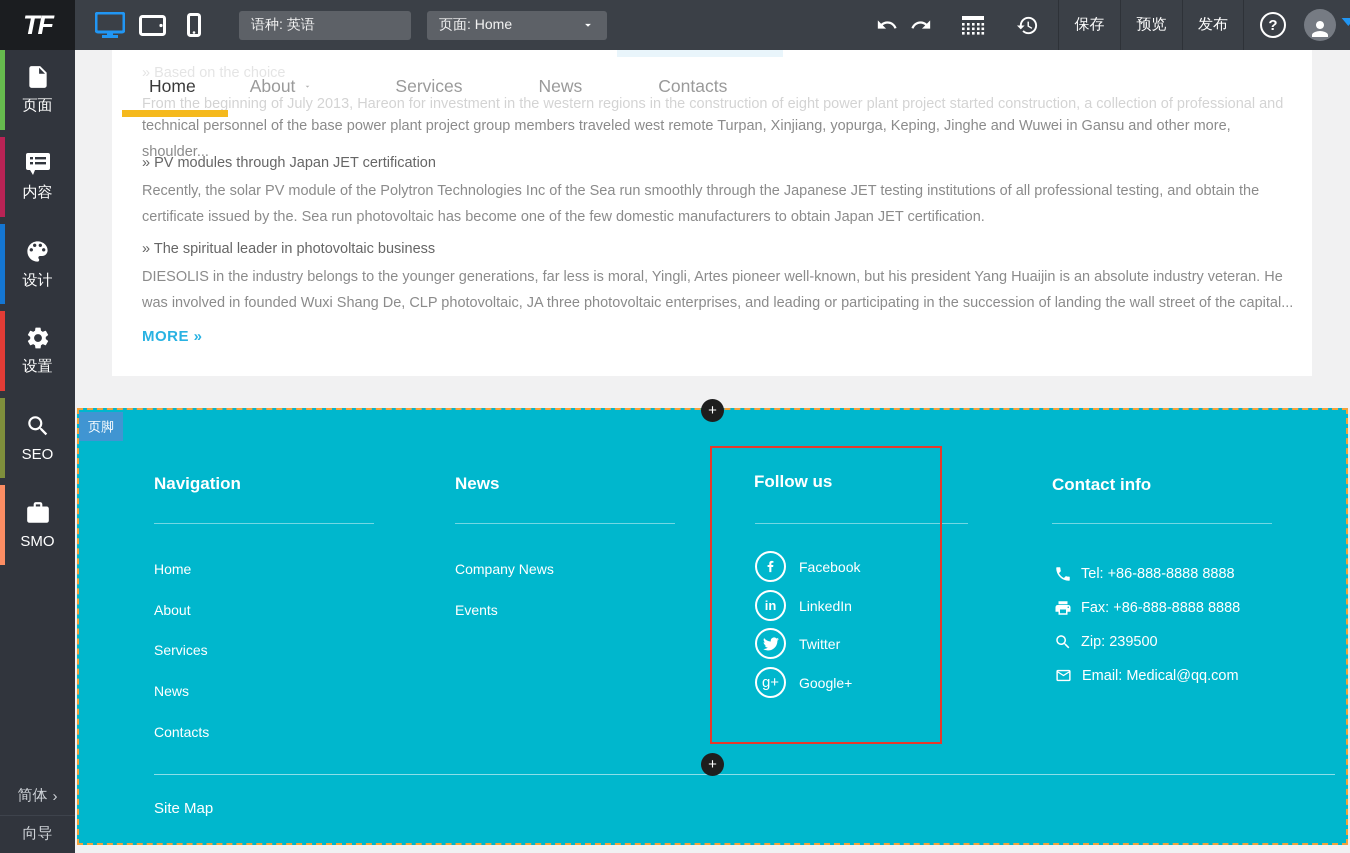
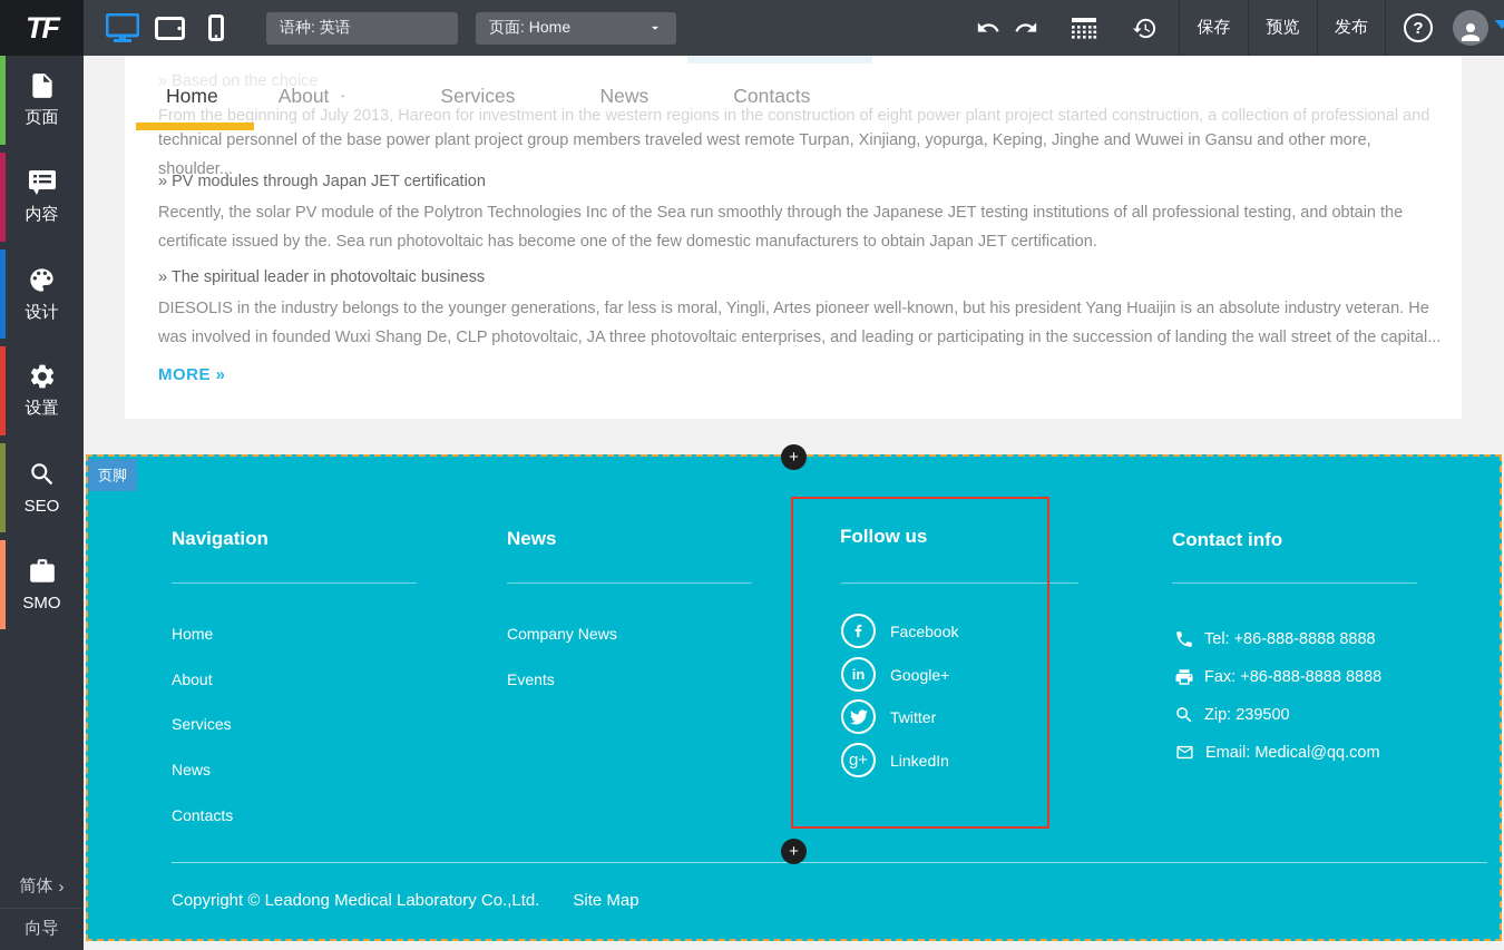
  TF
  语种: 英语
  页面: Home
  保存
  预览
  发布
  ?
  页面
  内容
  设计
  设置
  SEO
  SMO
  简体
  ›
  向导
  » Based on the choice
  From the beginning of July 2013, Hareon for investment in the western regions in the construction of eight power plant project started construction, a collection of professional and
  Home
  About
  Services
  News
  Contacts
  technical personnel of the base power plant project group members traveled west remote Turpan, Xinjiang, yopurga, Keping, Jinghe and Wuwei in Gansu and other more, shoulder...
  » PV modules through Japan JET certification
  Recently, the solar PV module of the Polytron Technologies Inc of the Sea run smoothly through the Japanese JET testing institutions of all professional testing, and obtain the certificate issued by the. Sea run photovoltaic has become one of the few domestic manufacturers to obtain Japan JET certification.
  » The spiritual leader in photovoltaic business
  DIESOLIS in the industry belongs to the younger generations, far less is moral, Yingli, Artes pioneer well-known, but his president Yang Huaijin is an absolute industry veteran. He was involved in founded Wuxi Shang De, CLP photovoltaic, JA three photovoltaic enterprises, and leading or participating in the succession of landing the wall street of the capital...
  MORE »
  页脚
  +
  Navigation
  Home
  About
  Services
  News
  Contacts
  News
  Company News
  Events
  Follow us
  Facebook
  in
- LinkedIn
+ Google+
  Twitter
  g+
- Google+
+ LinkedIn
  Contact info
  Tel: +86-888-8888 8888
  Fax: +86-888-8888 8888
  Zip: 239500
  Email: Medical@qq.com
  +
+ Copyright © Leadong Medical Laboratory Co.,Ltd.
  Site Map
